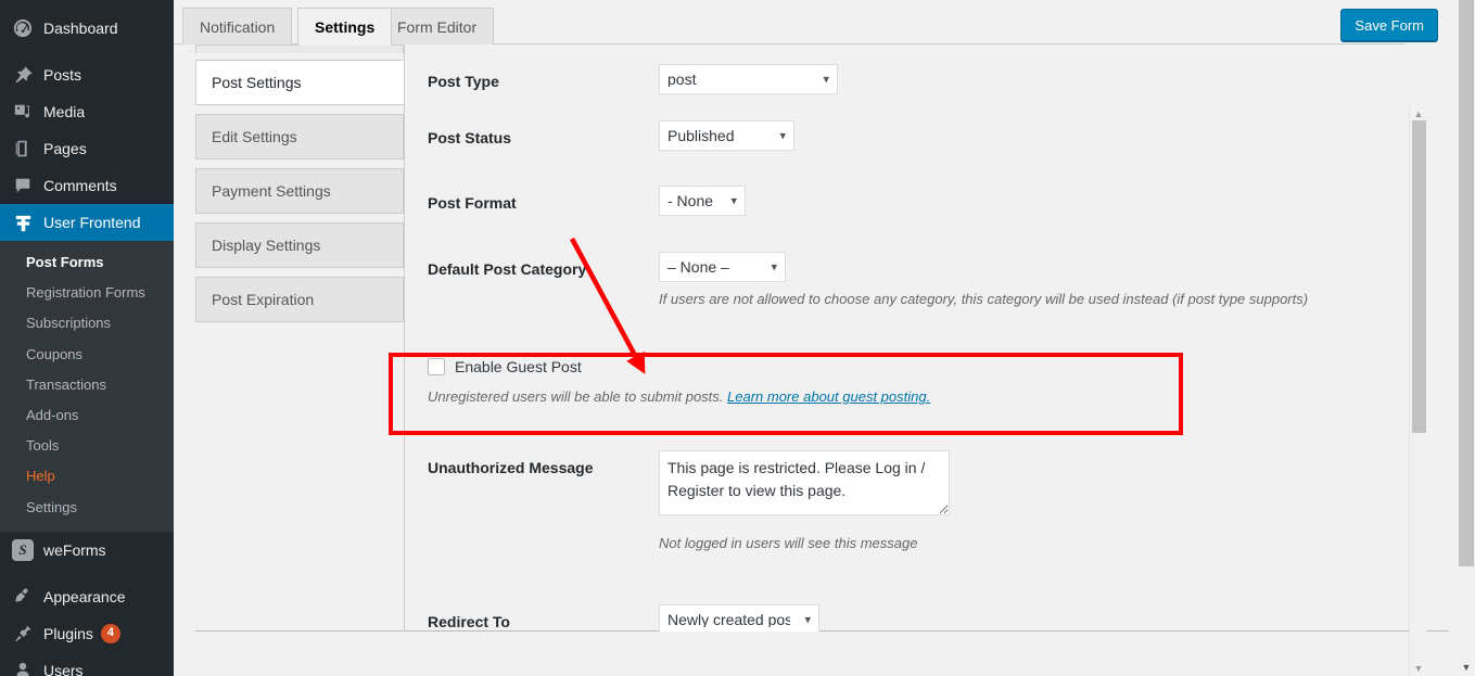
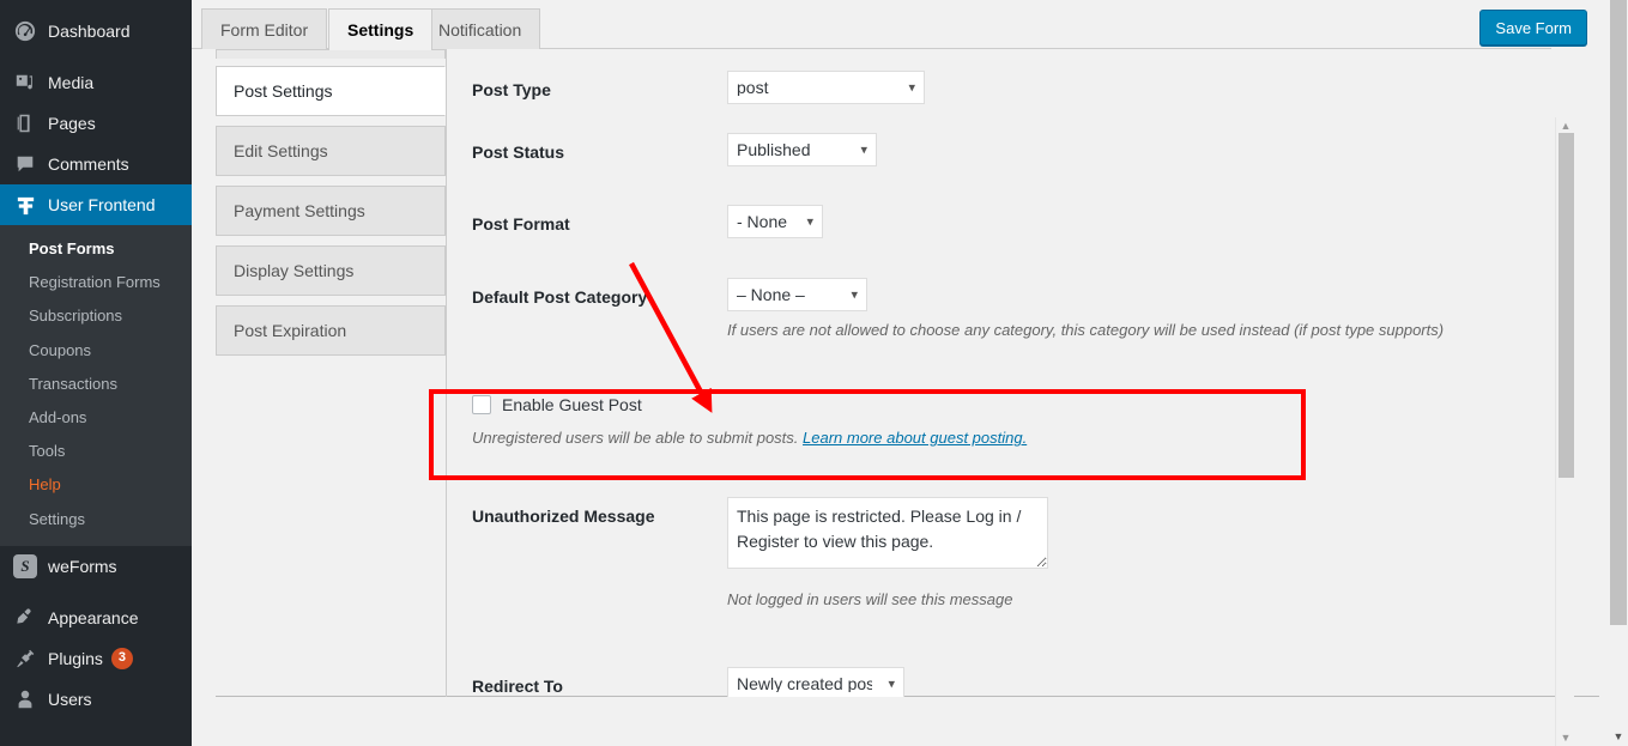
  Dashboard
- Posts
  Media
  Pages
  Comments
  User Frontend
  Post Forms
  Registration Forms
  Subscriptions
  Coupons
  Transactions
  Add-ons
  Tools
  Help
  Settings
  S
  weForms
  Appearance
  Plugins
- 4
+ 3
  Users
- Notification
+ Form Editor
  Settings
- Form Editor
+ Notification
  Save Form
  Post Settings
  Edit Settings
  Payment Settings
  Display Settings
  Post Expiration
  Post Type
  post
  Post Status
  Published
  Post Format
  - None
  Default Post Category
  – None –
  If users are not allowed to choose any category, this category will be used instead (if post type supports)
  Enable Guest Post
  Unregistered users will be able to submit posts. Learn more about guest posting.
  Unauthorized Message
  Not logged in users will see this message
  Redirect To
  Newly created pos
  ▲
  ▼
  ▼
